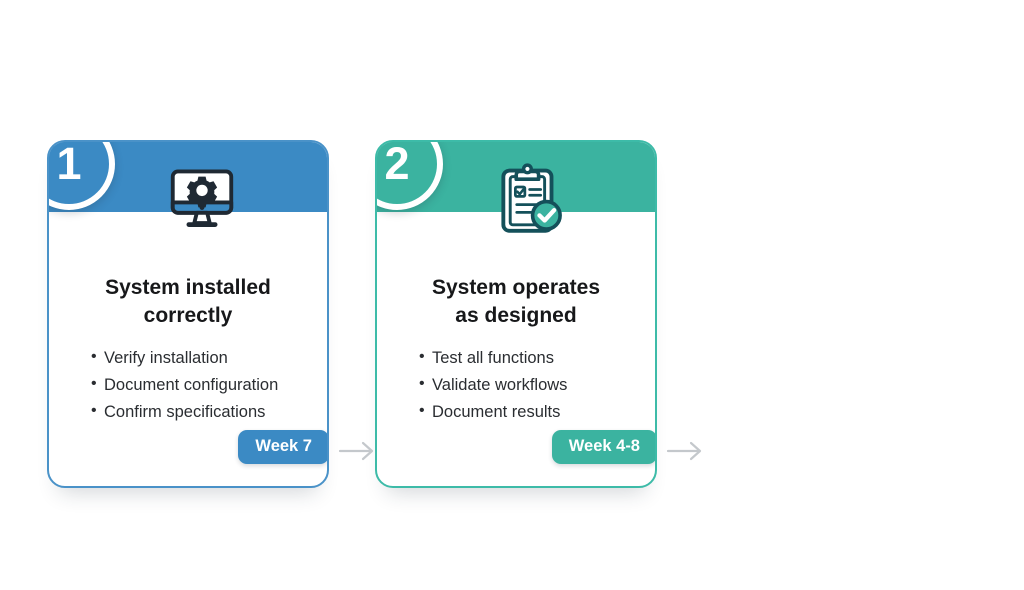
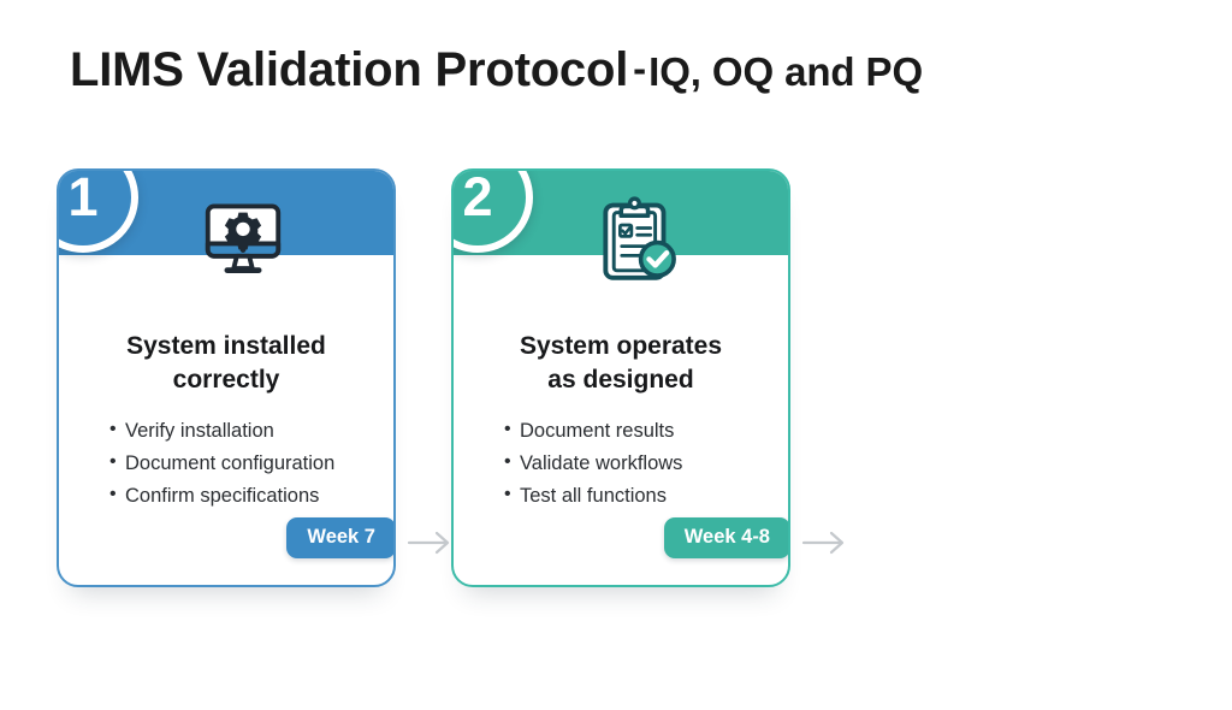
+ LIMS Validation Protocol-IQ, OQ and PQ
  1
  System installed
  correctly
  Verify installation
  Document configuration
  Confirm specifications
  Week 7
  2
  System operates
  as designed
- Test all functions
+ Document results
  Validate workflows
- Document results
+ Test all functions
  Week 4-8
